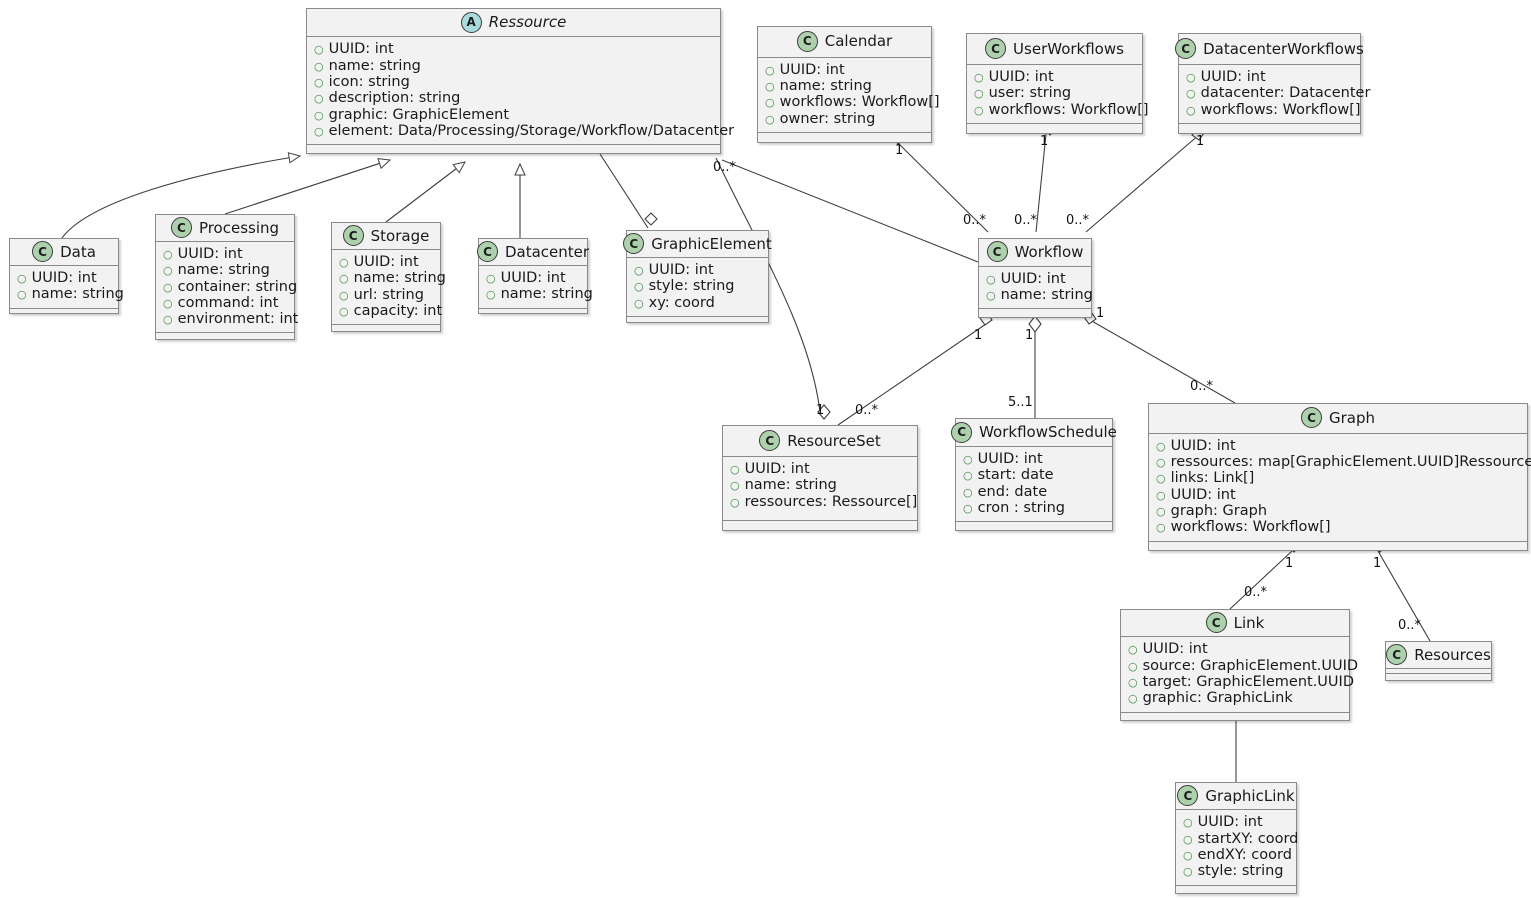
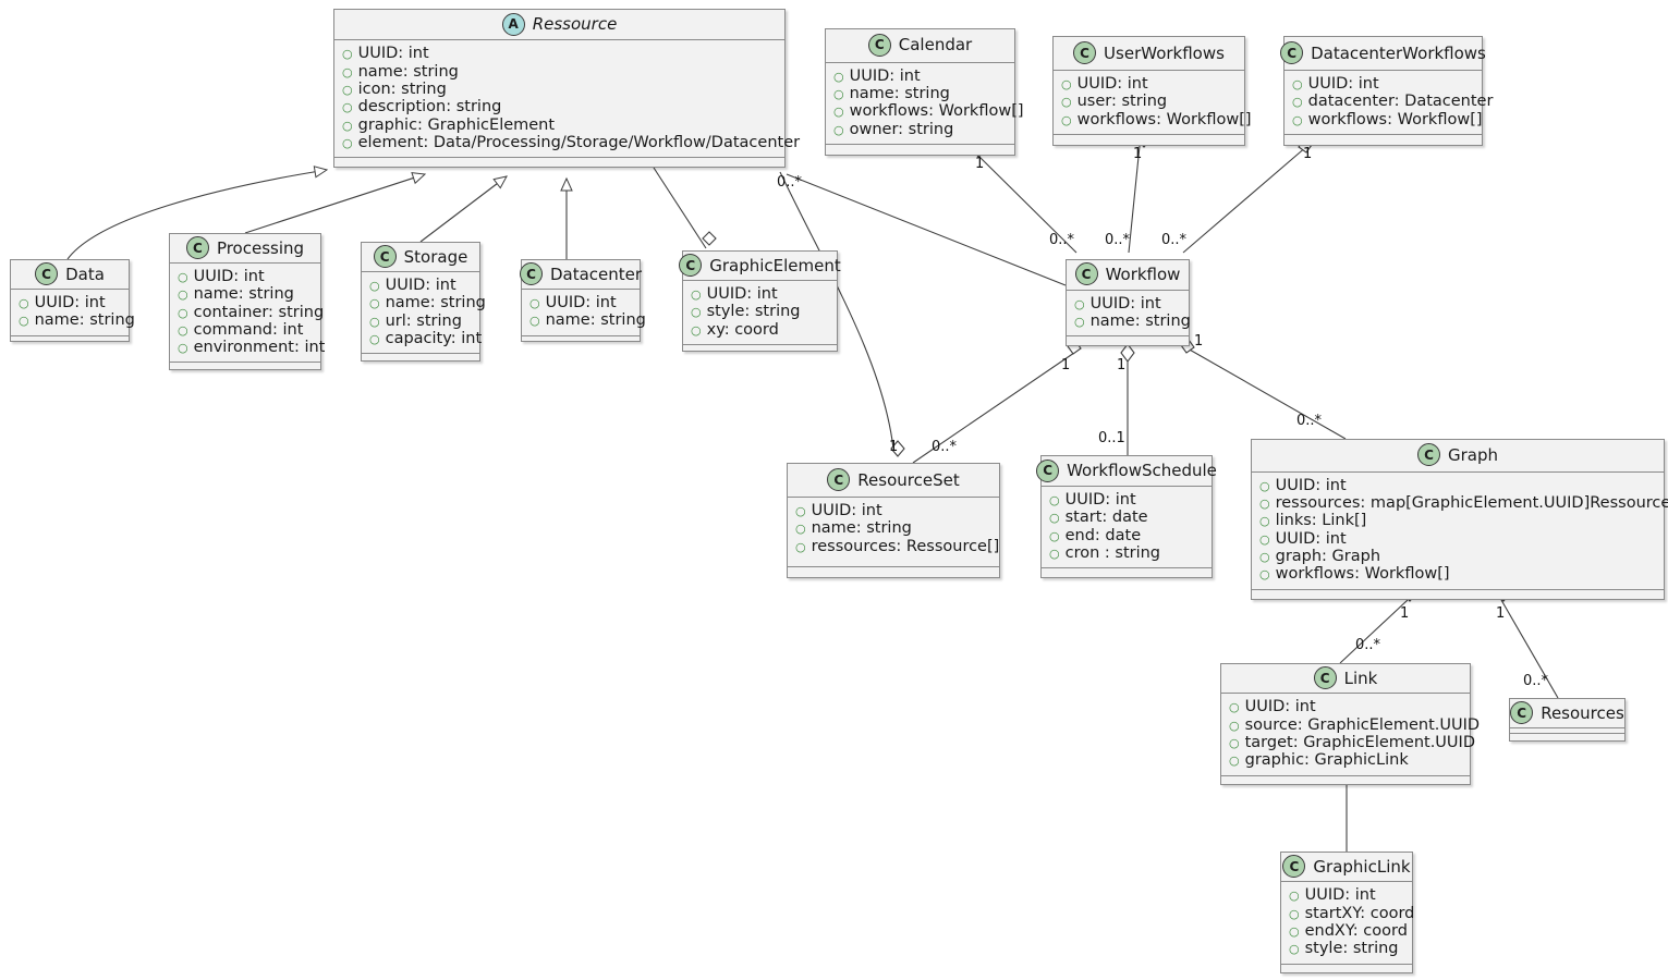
  A
  Ressource
  ○
  UUID: int
  ○
  name: string
  ○
  icon: string
  ○
  description: string
  ○
  graphic: GraphicElement
  ○
  element: Data/Processing/Storage/Workflow/Datacenter
  C
  Calendar
  ○
  UUID: int
  ○
  name: string
  ○
  workflows: Workflow[]
  ○
  owner: string
  C
  UserWorkflows
  ○
  UUID: int
  ○
  user: string
  ○
  workflows: Workflow[]
  C
  DatacenterWorkflows
  ○
  UUID: int
  ○
  datacenter: Datacenter
  ○
  workflows: Workflow[]
  C
  Data
  ○
  UUID: int
  ○
  name: string
  C
  Processing
  ○
  UUID: int
  ○
  name: string
  ○
  container: string
  ○
  command: int
  ○
  environment: int
  C
  Storage
  ○
  UUID: int
  ○
  name: string
  ○
  url: string
  ○
  capacity: int
  C
  Datacenter
  ○
  UUID: int
  ○
  name: string
  C
  GraphicElement
  ○
  UUID: int
  ○
  style: string
  ○
  xy: coord
  C
  Workflow
  ○
  UUID: int
  ○
  name: string
  C
  ResourceSet
  ○
  UUID: int
  ○
  name: string
  ○
  ressources: Ressource[]
  C
  WorkflowSchedule
  ○
  UUID: int
  ○
  start: date
  ○
  end: date
  ○
  cron : string
  C
  Graph
  ○
  UUID: int
  ○
  ressources: map[GraphicElement.UUID]Ressource
  ○
  links: Link[]
  ○
  UUID: int
  ○
  graph: Graph
  ○
  workflows: Workflow[]
  C
  Link
  ○
  UUID: int
  ○
  source: GraphicElement.UUID
  ○
  target: GraphicElement.UUID
  ○
  graphic: GraphicLink
  C
  Resources
  C
  GraphicLink
  ○
  UUID: int
  ○
  startXY: coord
  ○
  endXY: coord
  ○
  style: string
  0..*
  1
  1
  1
  0..*
  0..*
  0..*
  1
  1
  1
  1
  0..*
- 5..1
+ 0..1
  0..*
  1
  1
  0..*
  0..*
